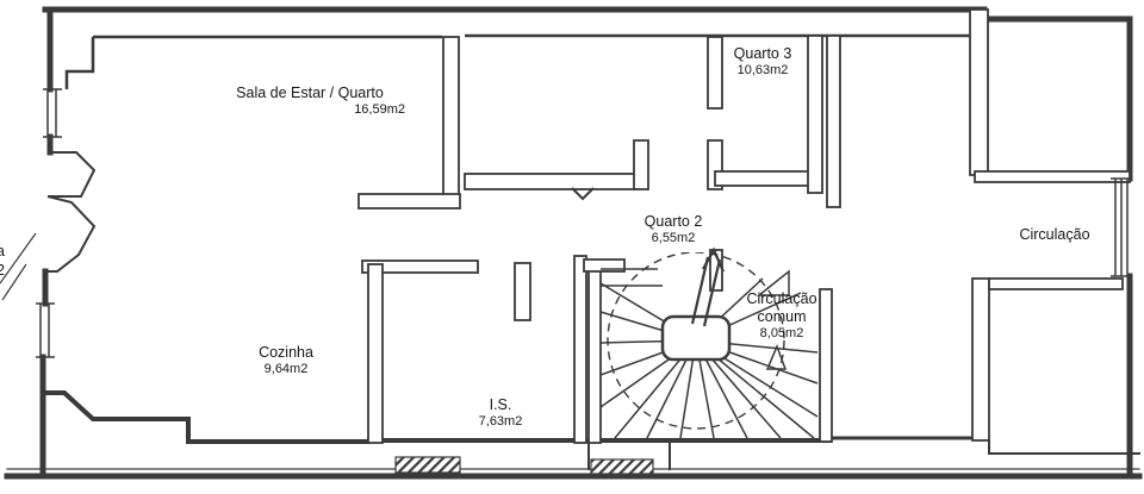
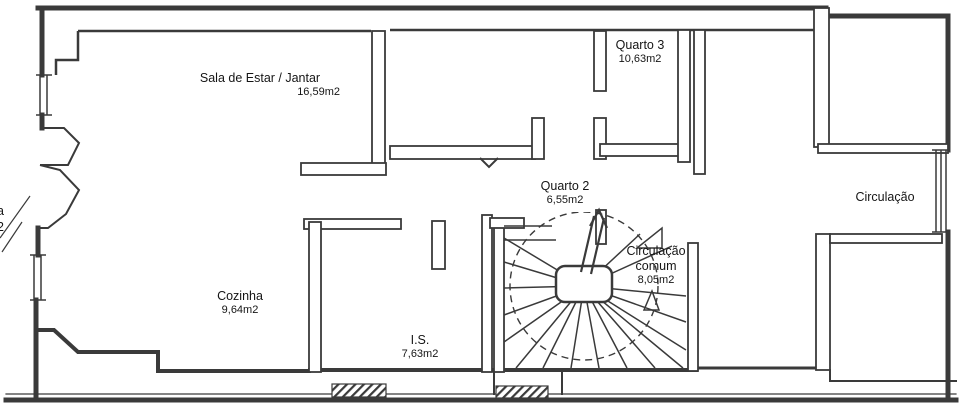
- Sala de Estar / Quarto
+ Sala de Estar / Jantar
  16,59m2
  Quarto 3
  10,63m2
  Quarto 2
  6,55m2
  Circulação comum
  8,05m2
  Circulação
  Cozinha
  9,64m2
  I.S.
  7,63m2
  a
  2
